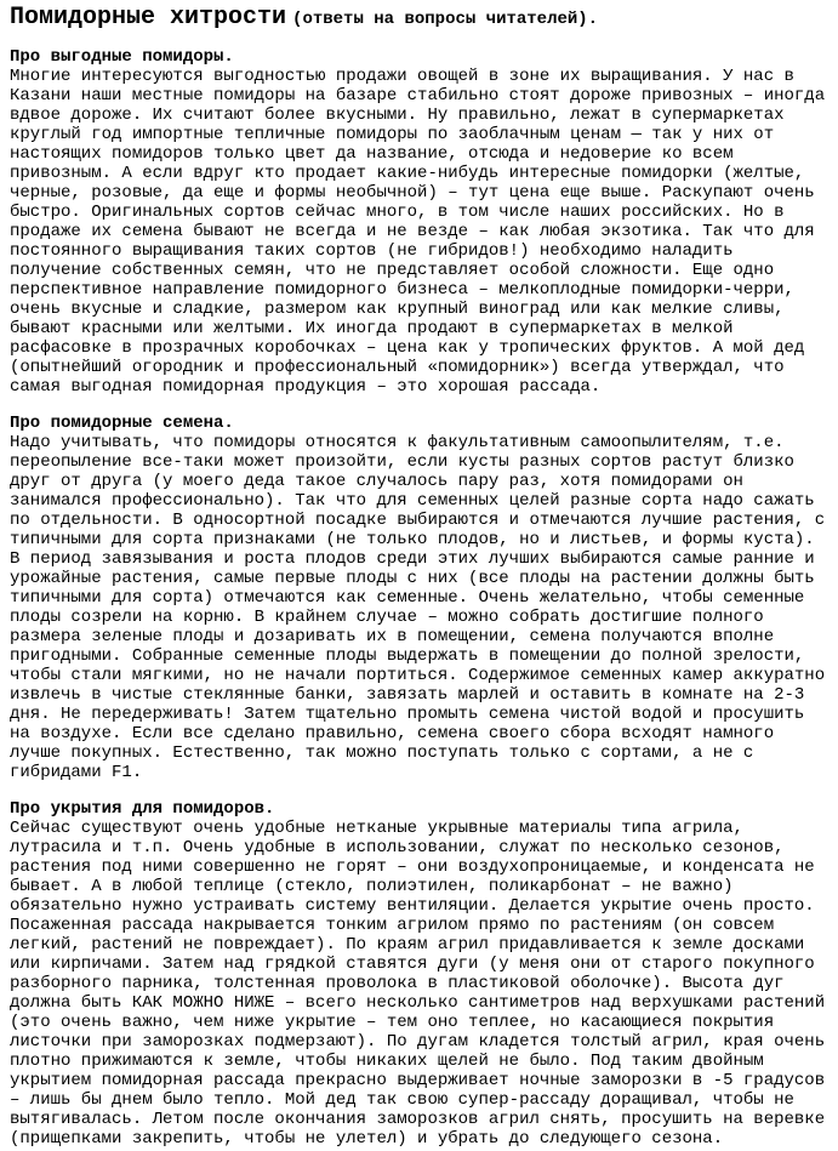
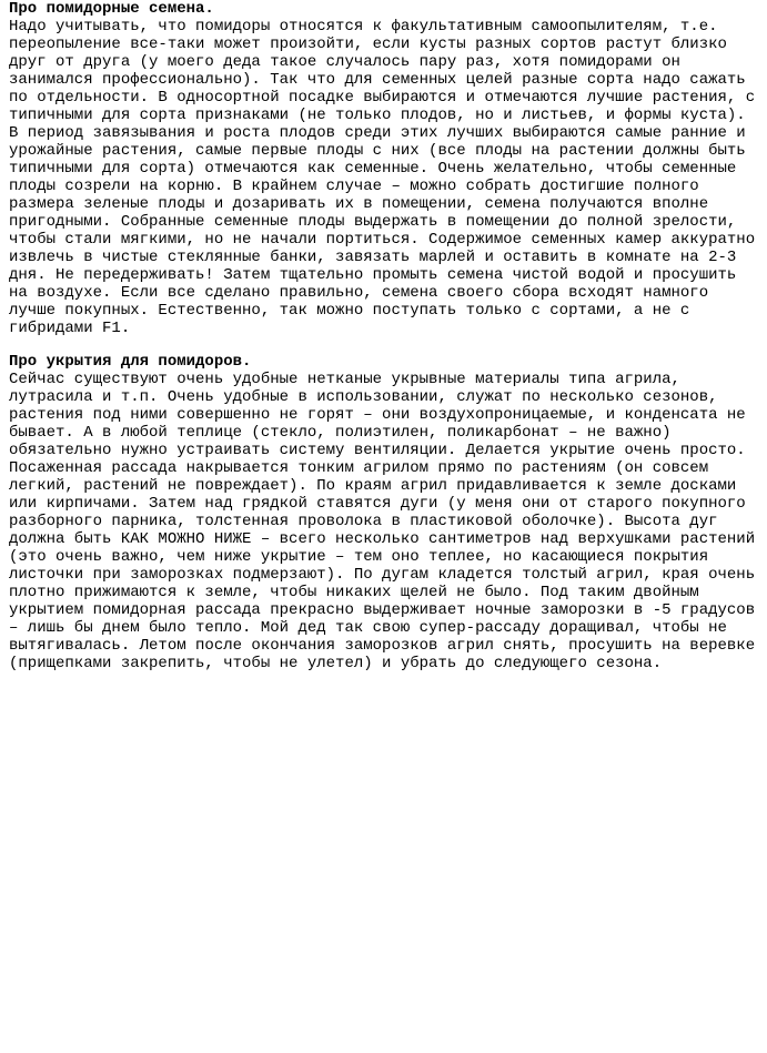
- Помидорные хитрости (ответы на вопросы читателей).
- Про выгодные помидоры.
- Многие интересуются выгодностью продажи овощей в зоне их выращивания. У нас в
- Казани наши местные помидоры на базаре стабильно стоят дороже привозных – иногда
- вдвое дороже. Их считают более вкусными. Ну правильно, лежат в супермаркетах
- круглый год импортные тепличные помидоры по заоблачным ценам — так у них от
- настоящих помидоров только цвет да название, отсюда и недоверие ко всем
- привозным. А если вдруг кто продает какие-нибудь интересные помидорки (желтые,
- черные, розовые, да еще и формы необычной) – тут цена еще выше. Раскупают очень
- быстро. Оригинальных сортов сейчас много, в том числе наших российских. Но в
- продаже их семена бывают не всегда и не везде – как любая экзотика. Так что для
- постоянного выращивания таких сортов (не гибридов!) необходимо наладить
- получение собственных семян, что не представляет особой сложности. Еще одно
- перспективное направление помидорного бизнеса – мелкоплодные помидорки-черри,
- очень вкусные и сладкие, размером как крупный виноград или как мелкие сливы,
- бывают красными или желтыми. Их иногда продают в супермаркетах в мелкой
- расфасовке в прозрачных коробочках – цена как у тропических фруктов. А мой дед
- (опытнейший огородник и профессиональный «помидорник») всегда утверждал, что
- самая выгодная помидорная продукция – это хорошая рассада.
  Про помидорные семена.
  Надо учитывать, что помидоры относятся к факультативным самоопылителям, т.е.
  переопыление все-таки может произойти, если кусты разных сортов растут близко
  друг от друга (у моего деда такое случалось пару раз, хотя помидорами он
  занимался профессионально). Так что для семенных целей разные сорта надо сажать
  по отдельности. В односортной посадке выбираются и отмечаются лучшие растения, с
  типичными для сорта признаками (не только плодов, но и листьев, и формы куста).
  В период завязывания и роста плодов среди этих лучших выбираются самые ранние и
  урожайные растения, самые первые плоды с них (все плоды на растении должны быть
  типичными для сорта) отмечаются как семенные. Очень желательно, чтобы семенные
  плоды созрели на корню. В крайнем случае – можно собрать достигшие полного
  размера зеленые плоды и дозаривать их в помещении, семена получаются вполне
  пригодными. Собранные семенные плоды выдержать в помещении до полной зрелости,
  чтобы стали мягкими, но не начали портиться. Содержимое семенных камер аккуратно
  извлечь в чистые стеклянные банки, завязать марлей и оставить в комнате на 2-3
  дня. Не передерживать! Затем тщательно промыть семена чистой водой и просушить
  на воздухе. Если все сделано правильно, семена своего сбора всходят намного
  лучше покупных. Естественно, так можно поступать только с сортами, а не с
  гибридами F1.
  Про укрытия для помидоров.
  Сейчас существуют очень удобные нетканые укрывные материалы типа агрила,
  лутрасила и т.п. Очень удобные в использовании, служат по несколько сезонов,
  растения под ними совершенно не горят – они воздухопроницаемые, и конденсата не
  бывает. А в любой теплице (стекло, полиэтилен, поликарбонат – не важно)
  обязательно нужно устраивать систему вентиляции. Делается укрытие очень просто.
  Посаженная рассада накрывается тонким агрилом прямо по растениям (он совсем
  легкий, растений не повреждает). По краям агрил придавливается к земле досками
  или кирпичами. Затем над грядкой ставятся дуги (у меня они от старого покупного
  разборного парника, толстенная проволока в пластиковой оболочке). Высота дуг
  должна быть КАК МОЖНО НИЖЕ – всего несколько сантиметров над верхушками растений
  (это очень важно, чем ниже укрытие – тем оно теплее, но касающиеся покрытия
  листочки при заморозках подмерзают). По дугам кладется толстый агрил, края очень
  плотно прижимаются к земле, чтобы никаких щелей не было. Под таким двойным
  укрытием помидорная рассада прекрасно выдерживает ночные заморозки в -5 градусов
  – лишь бы днем было тепло. Мой дед так свою супер-рассаду доращивал, чтобы не
  вытягивалась. Летом после окончания заморозков агрил снять, просушить на веревке
  (прищепками закрепить, чтобы не улетел) и убрать до следующего сезона.
